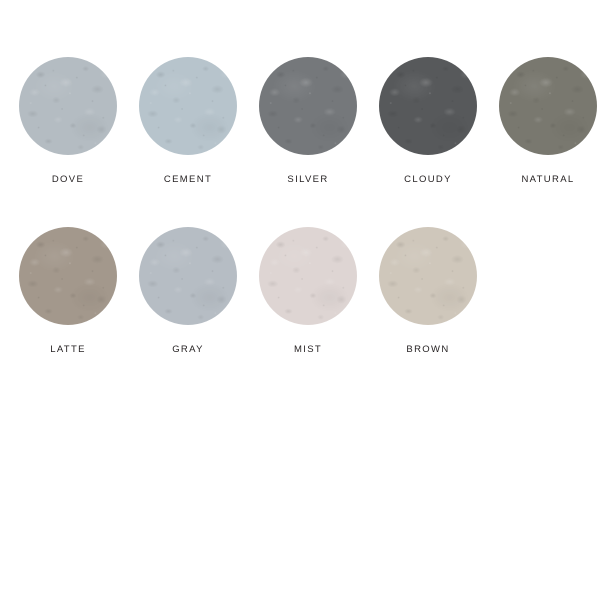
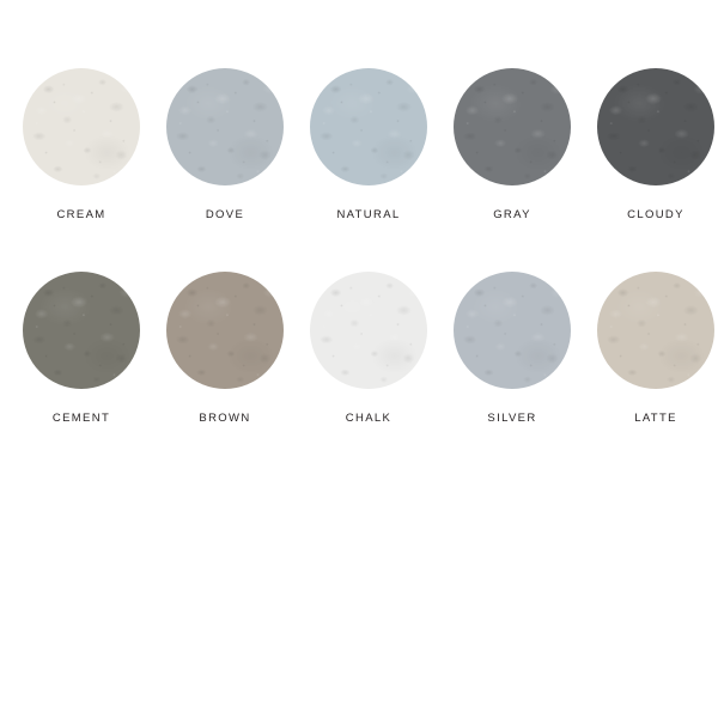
+ CREAM
  DOVE
- CEMENT
+ NATURAL
- SILVER
+ GRAY
  CLOUDY
- NATURAL
+ CEMENT
- LATTE
+ BROWN
+ CHALK
- GRAY
+ SILVER
- MIST
- BROWN
+ LATTE
